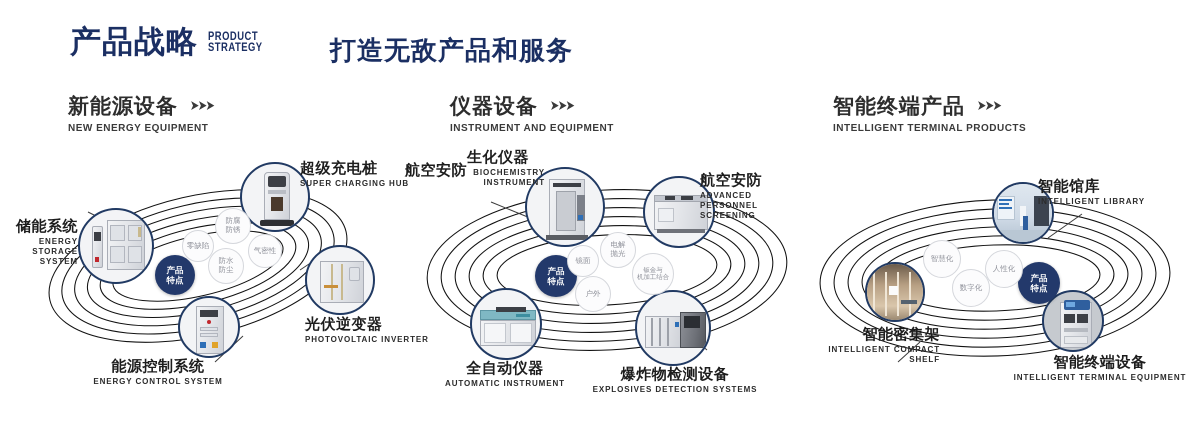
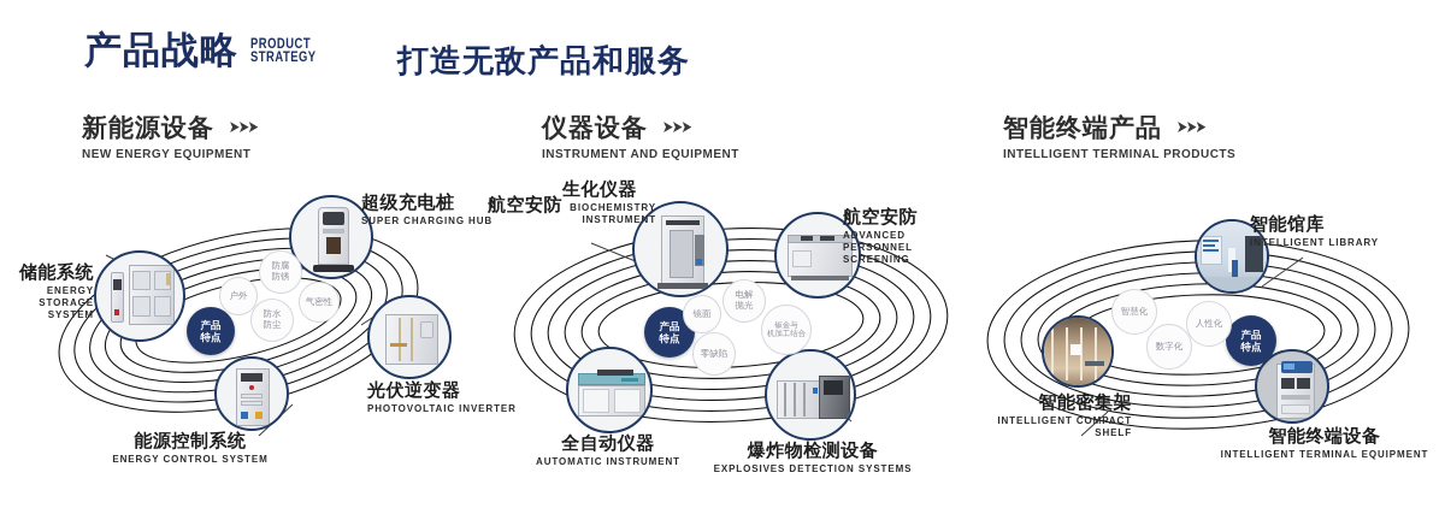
  产品战略
  PRODUCT
  STRATEGY
  打造无敌产品和服务
  新能源设备 ➤➤➤
  NEW ENERGY EQUIPMENT
  仪器设备 ➤➤➤
  INSTRUMENT AND EQUIPMENT
  智能终端产品 ➤➤➤
  INTELLIGENT TERMINAL PRODUCTS
  储能系统
  ENERGY STORAGE SYSTEM
  超级充电桩
  SUPER CHARGING HUB
  光伏逆变器
  PHOTOVOLTAIC INVERTER
  能源控制系统
  ENERGY CONTROL SYSTEM
  产品
  特点
- 零缺陷
+ 户外
  防腐
  防锈
  防水
  防尘
  气密性
  航空安防
  生化仪器
  BIOCHEMISTRY INSTRUMENT
  航空安防
  ADVANCED PERSONNEL SCREENING
  全自动仪器
  AUTOMATIC INSTRUMENT
  爆炸物检测设备
  EXPLOSIVES DETECTION SYSTEMS
  产品
  特点
  镜面
  电解
  抛光
- 户外
+ 零缺陷
  智能馆库
  INTELLIGENT LIBRARY
  智能密集架
  INTELLIGENT COMPACT SHELF
  智能终端设备
  INTELLIGENT TERMINAL EQUIPMENT
  产品
  特点
  智慧化
  数字化
  人性化
